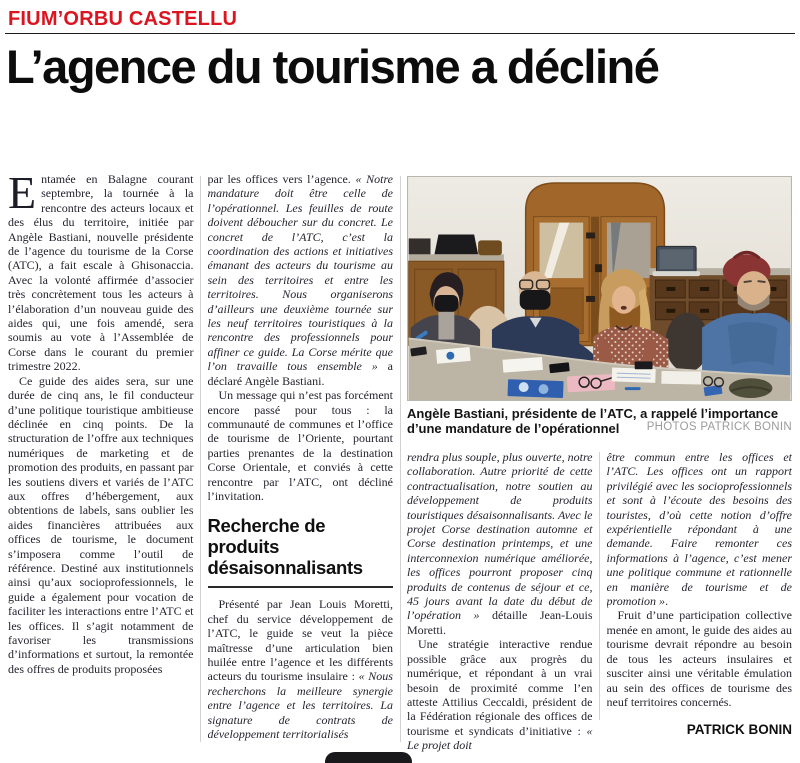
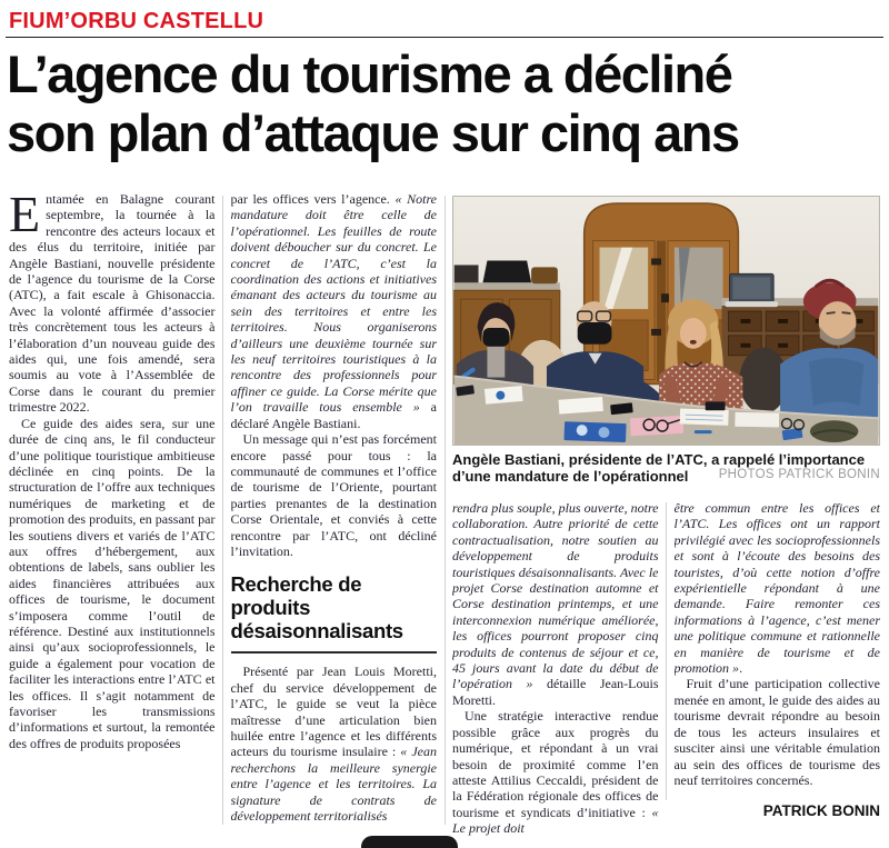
  FIUM’ORBU CASTELLU
  L’agence du tourisme a décliné
+ son plan d’attaque sur cinq ans
  E
  ntamée en Balagne courant septembre, la tournée à la rencontre des acteurs locaux et des élus du territoire, initiée par Angèle Bastiani, nouvelle présidente de l’agence du tourisme de la Corse (ATC), a fait escale à Ghisonaccia. Avec la volonté affirmée d’associer très concrètement tous les acteurs à l’élaboration d’un nouveau guide des aides qui, une fois amendé, sera soumis au vote à l’Assemblée de Corse dans le courant du premier trimestre 2022.
  Ce guide des aides sera, sur une durée de cinq ans, le fil conducteur d’une politique touristique ambitieuse déclinée en cinq points. De la structuration de l’offre aux techniques numériques de marketing et de promotion des produits, en passant par les soutiens divers et variés de l’ATC aux offres d’hébergement, aux obtentions de labels, sans oublier les aides financières attribuées aux offices de tourisme, le document s’imposera comme l’outil de référence. Destiné aux institutionnels ainsi qu’aux socioprofessionnels, le guide a également pour vocation de faciliter les interactions entre l’ATC et les offices. Il s’agit notamment de favoriser les transmissions d’informations et surtout, la remontée des offres de produits proposées
  par les offices vers l’agence. « Notre mandature doit être celle de l’opérationnel. Les feuilles de route doivent déboucher sur du concret. Le concret de l’ATC, c’est la coordination des actions et initiatives émanant des acteurs du tourisme au sein des territoires et entre les territoires. Nous organiserons d’ailleurs une deuxième tournée sur les neuf territoires touristiques à la rencontre des professionnels pour affiner ce guide. La Corse mérite que l’on travaille tous ensemble » a déclaré Angèle Bastiani.
  Un message qui n’est pas forcément encore passé pour tous : la communauté de communes et l’office de tourisme de l’Oriente, pourtant parties prenantes de la destination Corse Orientale, et conviés à cette rencontre par l’ATC, ont décliné l’invitation.
  Recherche de produits désaisonnalisants
- Présenté par Jean Louis Moretti, chef du service développement de l’ATC, le guide se veut la pièce maîtresse d’une articulation bien huilée entre l’agence et les différents acteurs du tourisme insulaire : « Nous recherchons la meilleure synergie entre l’agence et les territoires. La signature de contrats de développement territorialisés
+ Présenté par Jean Louis Moretti, chef du service développement de l’ATC, le guide se veut la pièce maîtresse d’une articulation bien huilée entre l’agence et les différents acteurs du tourisme insulaire : « Jean recherchons la meilleure synergie entre l’agence et les territoires. La signature de contrats de développement territorialisés
  rendra plus souple, plus ouverte, notre collaboration. Autre priorité de cette contractualisation, notre soutien au développement de produits touristiques désaisonnalisants. Avec le projet Corse destination automne et Corse destination printemps, et une interconnexion numérique améliorée, les offices pourront proposer cinq produits de contenus de séjour et ce, 45 jours avant la date du début de l’opération » détaille Jean-Louis Moretti.
  Une stratégie interactive rendue possible grâce aux progrès du numérique, et répondant à un vrai besoin de proximité comme l’en atteste Attilius Ceccaldi, président de la Fédération régionale des offices de tourisme et syndicats d’initiative : « Le projet doit
  être commun entre les offices et l’ATC. Les offices ont un rapport privilégié avec les socioprofessionnels et sont à l’écoute des besoins des touristes, d’où cette notion d’offre expérientielle répondant à une demande. Faire remonter ces informations à l’agence, c’est mener une politique commune et rationnelle en manière de tourisme et de promotion ».
  Fruit d’une participation collective menée en amont, le guide des aides au tourisme devrait répondre au besoin de tous les acteurs insulaires et susciter ainsi une véritable émulation au sein des offices de tourisme des neuf territoires concernés.
  PATRICK BONIN
  Angèle Bastiani, présidente de l’ATC, a rappelé l’importance d’une mandature de l’opérationnel
  PHOTOS PATRICK BONIN
